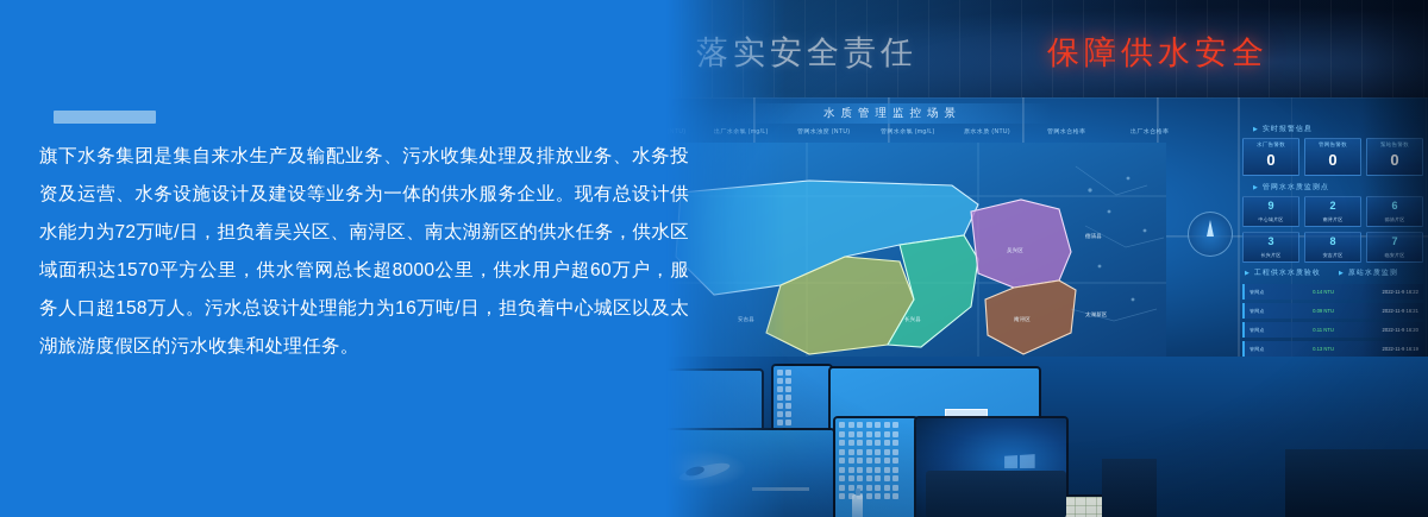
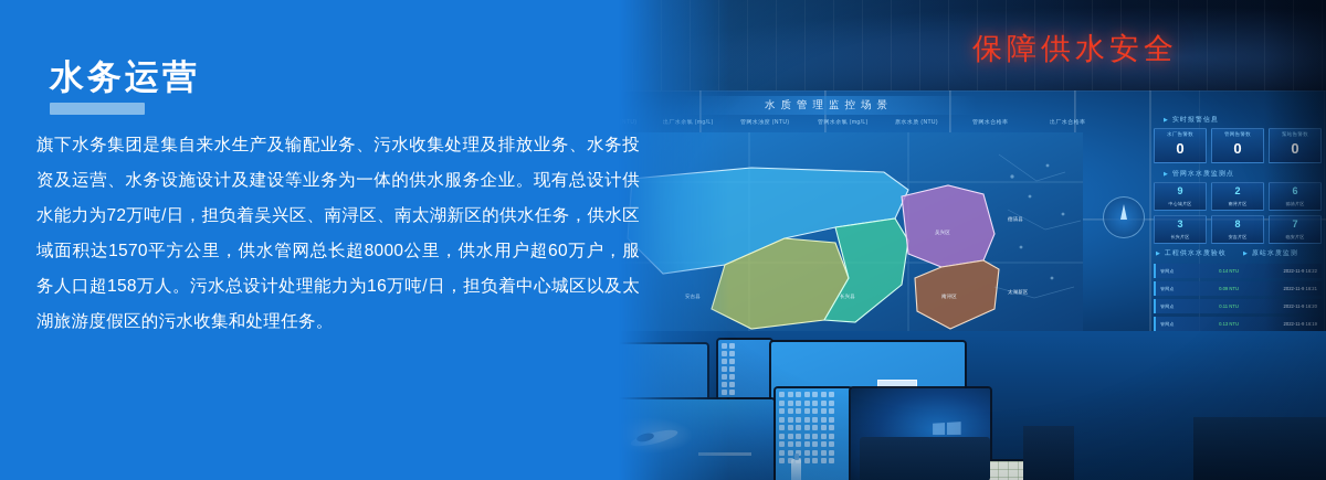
- 落实安全责任
  保障供水安全
+ 水务运营
  旗下水务集团是集自来水生产及输配业务、污水收集处理及排放业务、水务投资及运营、水务设施设计及建设等业务为一体的供水服务企业。现有总设计供水能力为72万吨/日，担负着吴兴区、南浔区、南太湖新区的供水任务，供水区域面积达1570平方公里，供水管网总长超8000公里，供水用户超60万户，服务人口超158万人。污水总设计处理能力为16万吨/日，担负着中心城区以及太湖旅游度假区的污水收集和处理任务。
